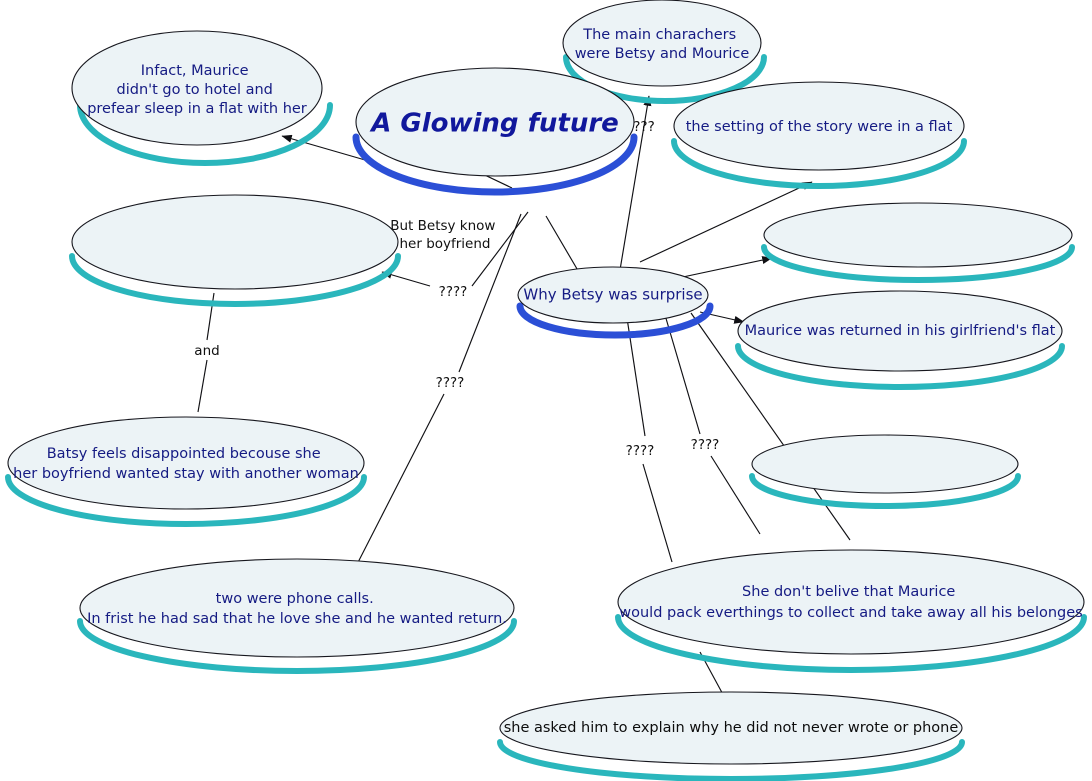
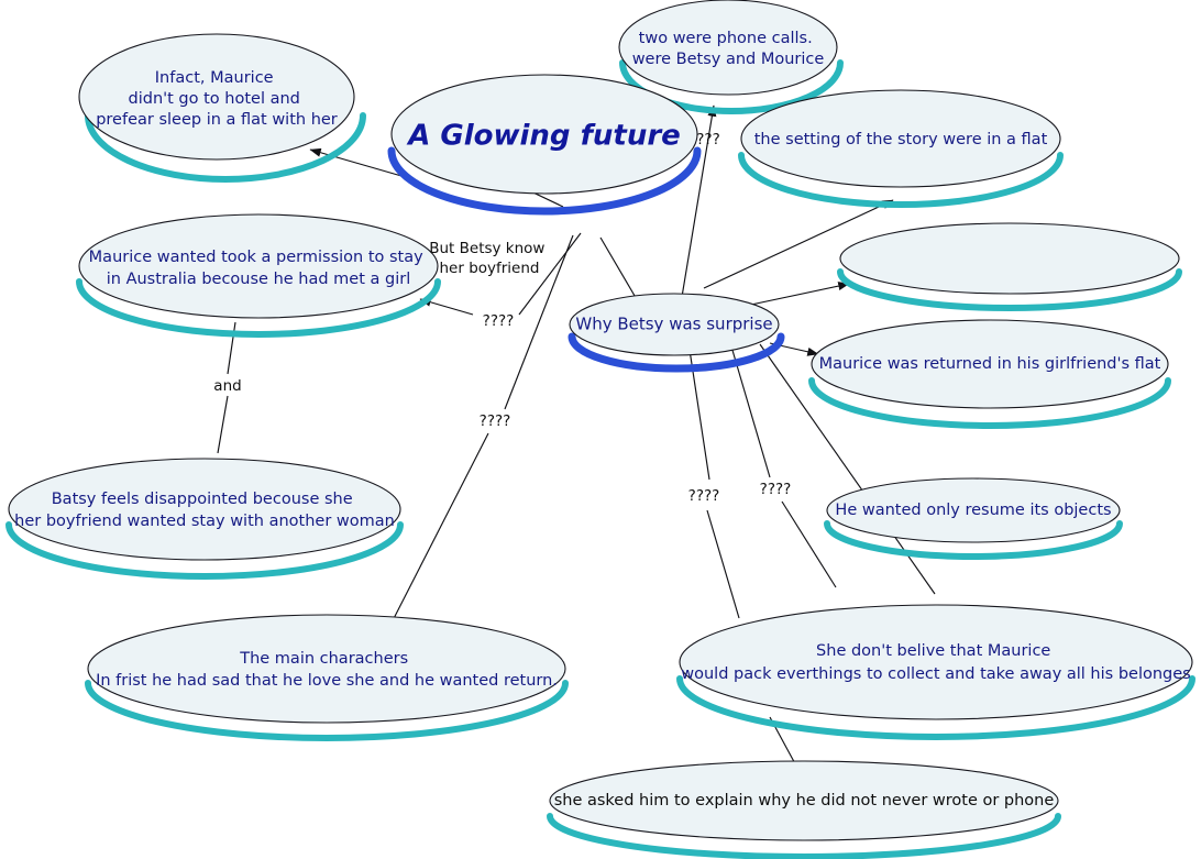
  Infact, Maurice didn't go to hotel and prefear sleep in a flat with her
- The main charachers were Betsy and Mourice
+ two were phone calls. were Betsy and Mourice
  A Glowing future
  the setting of the story were in a flat
+ Maurice wanted took a permission to stay in Australia becouse he had met a girl
  Why Betsy was surprise
  Maurice was returned in his girlfriend's flat
  Batsy feels disappointed becouse she her boyfriend wanted stay with another woman
+ He wanted only resume its objects
- two were phone calls. In frist he had sad that he love she and he wanted return.
+ The main charachers In frist he had sad that he love she and he wanted return.
  She don't belive that Maurice would pack everthings to collect and take away all his belonges
  she asked him to explain why he did not never wrote or phone
  ???
  But Betsy know her boyfriend
  ????
  and
  ????
  ????
  ????
